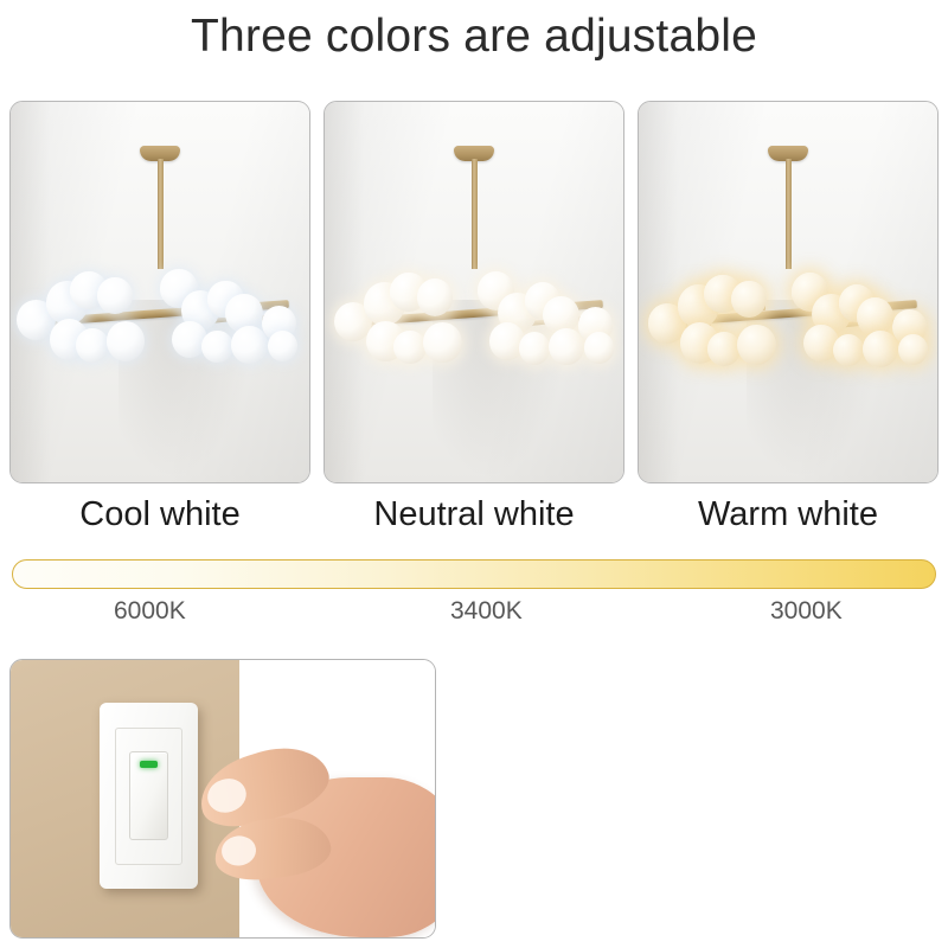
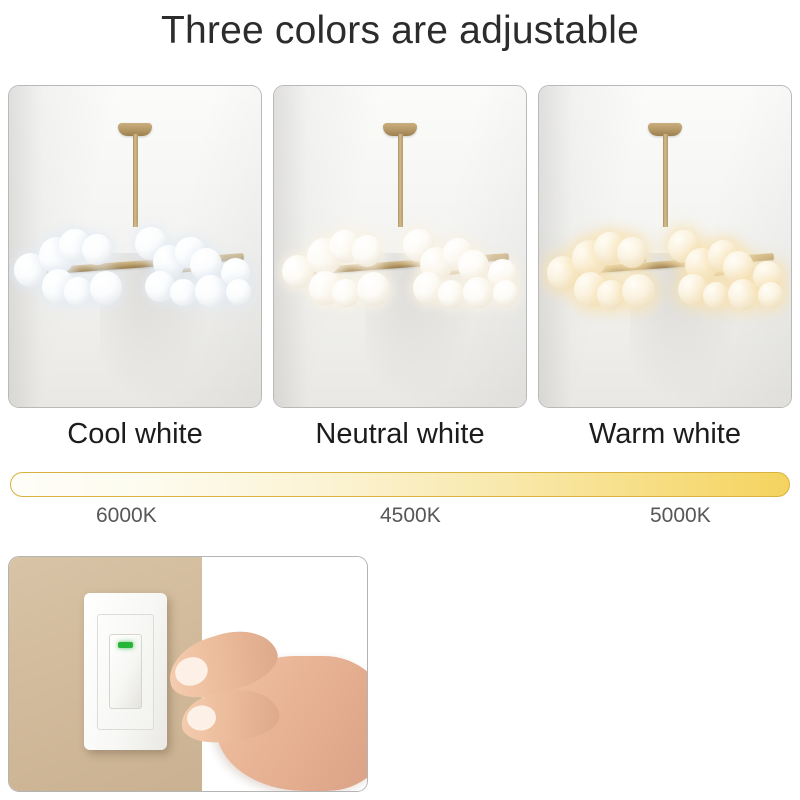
  Three colors are adjustable
  Cool white
  Neutral white
  Warm white
  6000K
- 3400K
+ 4500K
- 3000K
+ 5000K
